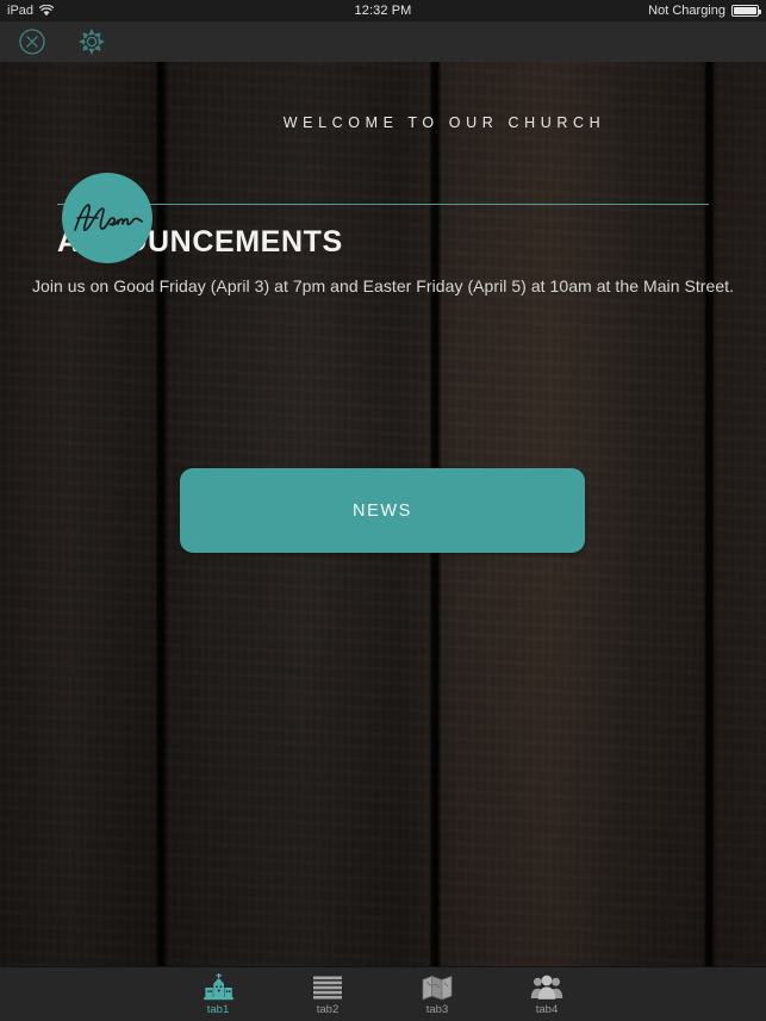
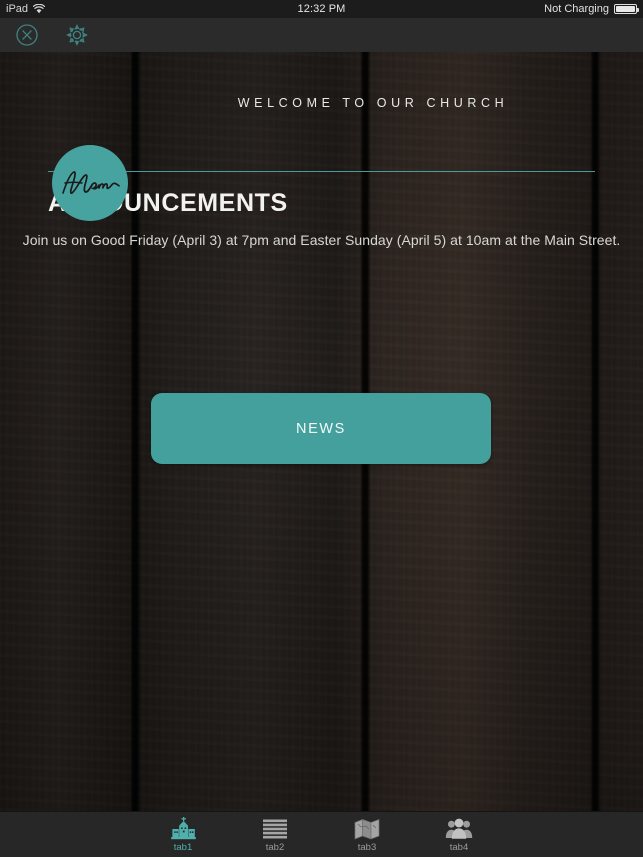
  iPad
  12:32 PM
  Not Charging
  WELCOME TO OUR CHURCH
- Join us on Good Friday (April 3) at 7pm and Easter Friday (April 5) at 10am at the Main Street.
+ Join us on Good Friday (April 3) at 7pm and Easter Sunday (April 5) at 10am at the Main Street.
  NEWS
  tab1
  tab2
  tab3
  tab4
